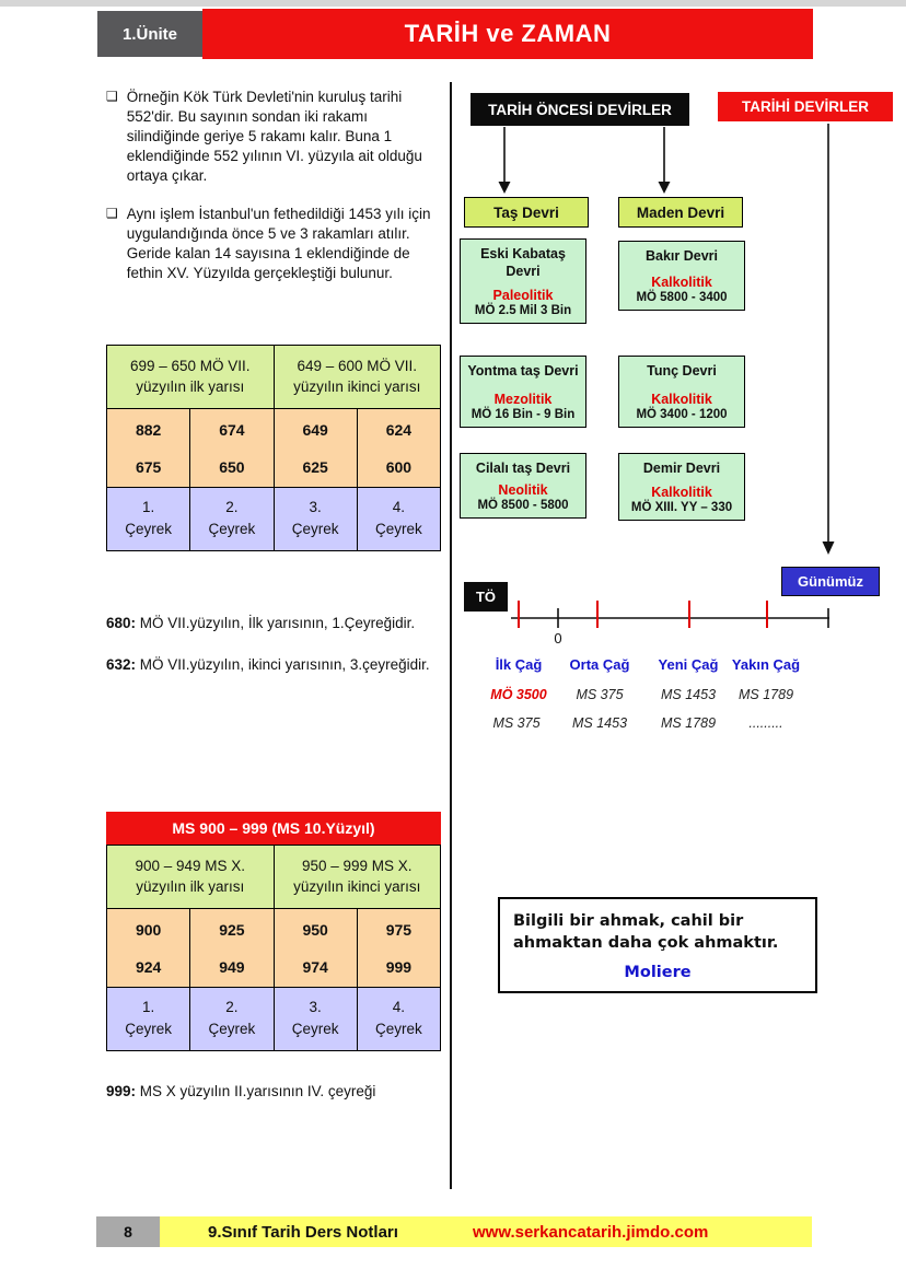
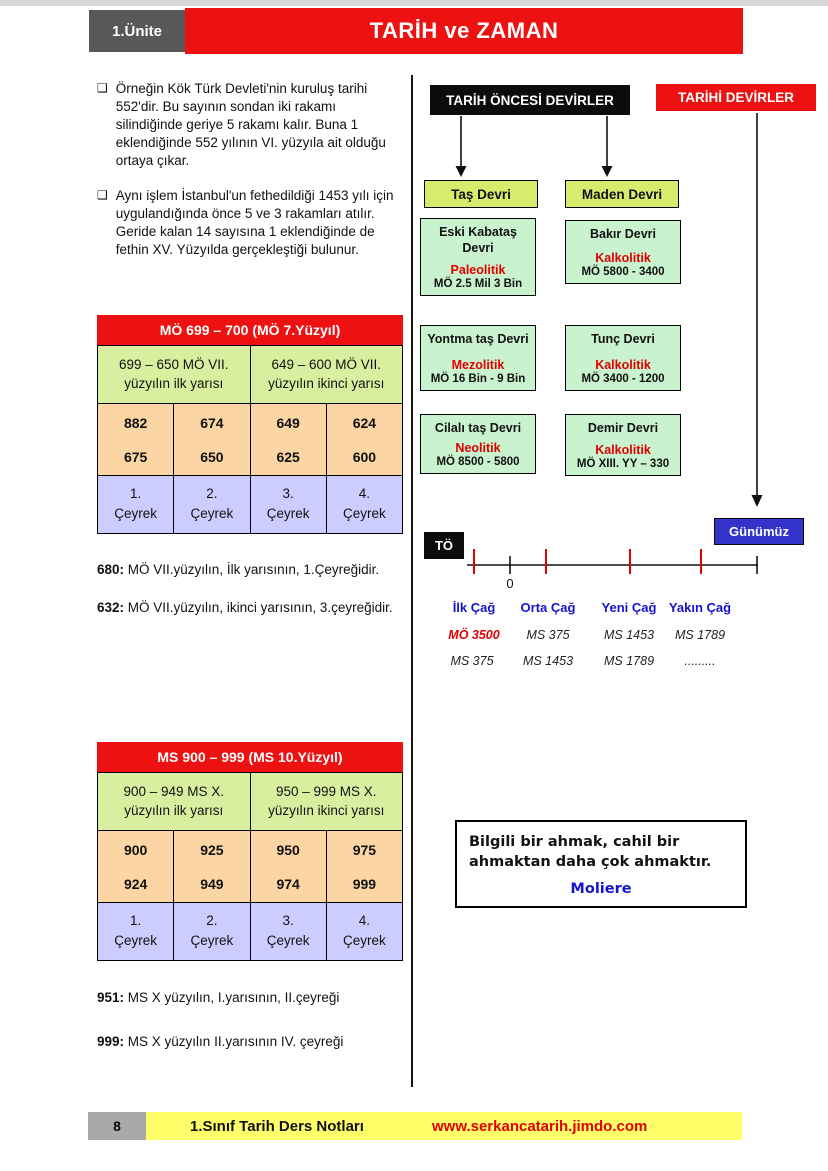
  1.Ünite
  TARİH ve ZAMAN
  ❑
  Örneğin Kök Türk Devleti'nin kuruluş tarihi 552'dir. Bu sayının sondan iki rakamı silindiğinde geriye 5 rakamı kalır. Buna 1 eklendiğinde 552 yılının VI. yüzyıla ait olduğu ortaya çıkar.
  ❑
  Aynı işlem İstanbul'un fethedildiği 1453 yılı için uygulandığında önce 5 ve 3 rakamları atılır. Geride kalan 14 sayısına 1 eklendiğinde de fethin XV. Yüzyılda gerçekleştiği bulunur.
+ MÖ 699 – 700 (MÖ 7.Yüzyıl)
  699 – 650 MÖ VII. yüzyılın ilk yarısı
  649 – 600 MÖ VII. yüzyılın ikinci yarısı
  882
  675
  674
  650
  649
  625
  624
  600
  1.
  Çeyrek
  2.
  Çeyrek
  3.
  Çeyrek
  4.
  Çeyrek
  680: MÖ VII.yüzyılın, İlk yarısının, 1.Çeyreğidir.
  632: MÖ VII.yüzyılın, ikinci yarısının, 3.çeyreğidir.
  MS 900 – 999 (MS 10.Yüzyıl)
  900 – 949 MS X. yüzyılın ilk yarısı
  950 – 999 MS X. yüzyılın ikinci yarısı
  900
  924
  925
  949
  950
  974
  975
  999
  1.
  Çeyrek
  2.
  Çeyrek
  3.
  Çeyrek
  4.
  Çeyrek
+ 951: MS X yüzyılın, I.yarısının, II.çeyreği
  999: MS X yüzyılın II.yarısının IV. çeyreği
  TARİH ÖNCESİ DEVİRLER
  TARİHİ DEVİRLER
  Taş Devri
  Maden Devri
  Eski Kabataş Devri
  Paleolitik
  MÖ 2.5 Mil 3 Bin
  Bakır Devri
  Kalkolitik
  MÖ 5800 - 3400
  Yontma taş Devri
  Mezolitik
  MÖ 16 Bin - 9 Bin
  Tunç Devri
  Kalkolitik
  MÖ 3400 - 1200
  Cilalı taş Devri
  Neolitik
  MÖ 8500 - 5800
  Demir Devri
  Kalkolitik
  MÖ XIII. YY – 330
  TÖ
  Günümüz
  0
  İlk Çağ
  Orta Çağ
  Yeni Çağ
  Yakın Çağ
  MÖ 3500
  MS 375
  MS 1453
  MS 1789
  MS 375
  MS 1453
  MS 1789
  .........
  Bilgili bir ahmak, cahil bir ahmaktan daha çok ahmaktır.
  Moliere
  8
- 9.Sınıf Tarih Ders Notları
+ 1.Sınıf Tarih Ders Notları
  www.serkancatarih.jimdo.com
